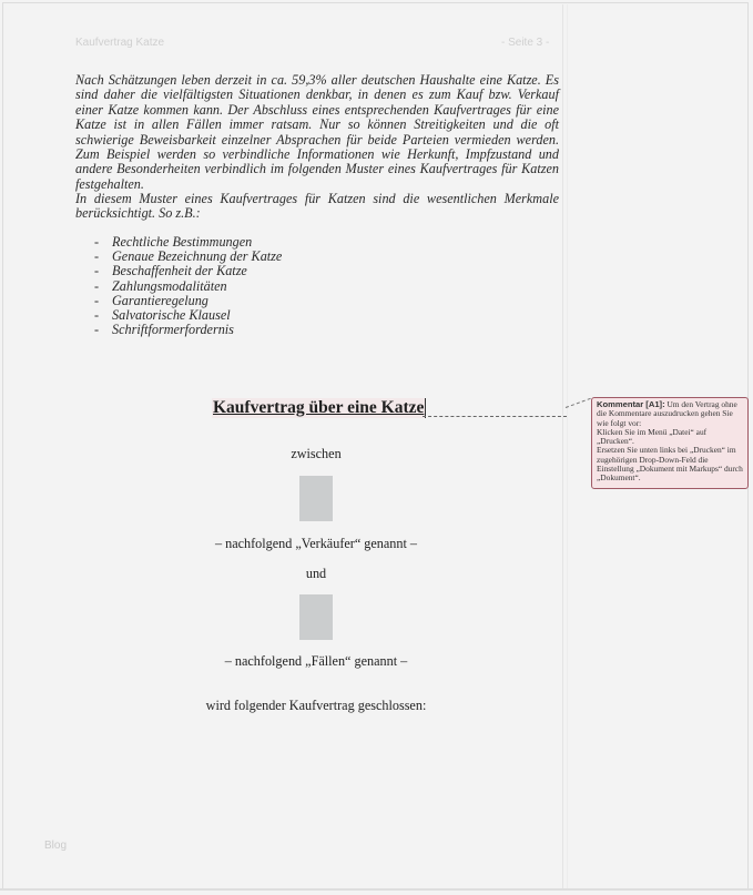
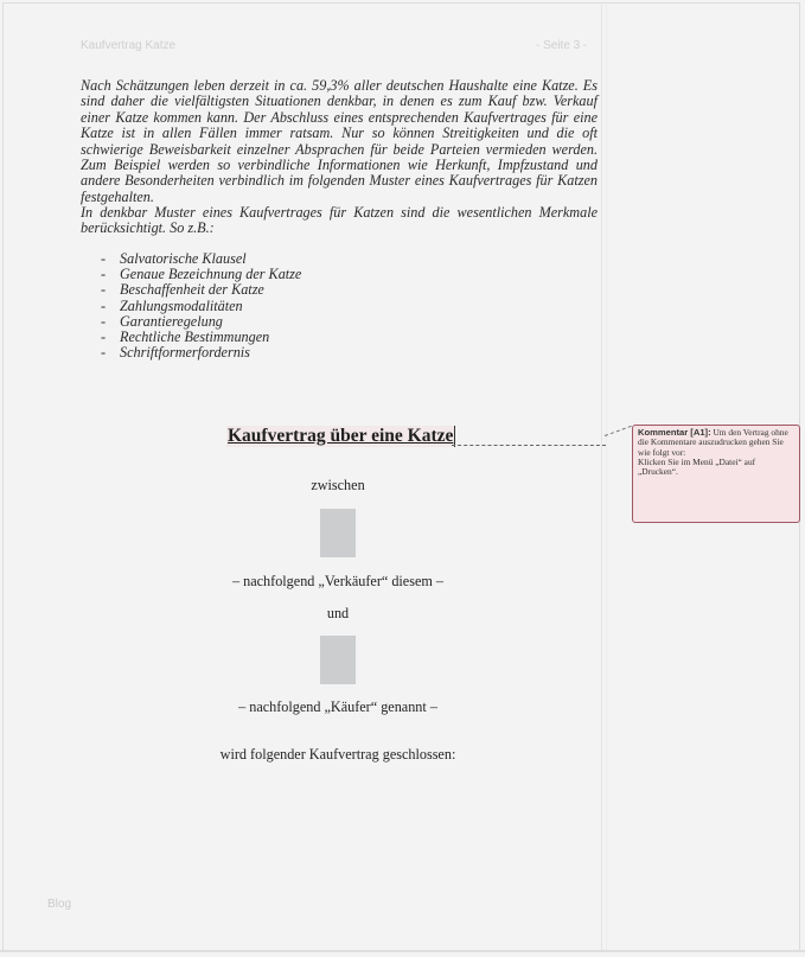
  Kaufvertrag Katze
  - Seite 3 -
  Nach Schätzungen leben derzeit in ca. 59,3% aller deutschen Haushalte eine Katze. Es sind daher die vielfältigsten Situationen denkbar, in denen es zum Kauf bzw. Verkauf einer Katze kommen kann. Der Abschluss eines entsprechenden Kaufvertrages für eine Katze ist in allen Fällen immer ratsam. Nur so können Streitigkeiten und die oft schwierige Beweisbarkeit einzelner Absprachen für beide Parteien vermieden werden. Zum Beispiel werden so verbindliche Informationen wie Herkunft, Impfzustand und andere Besonderheiten verbindlich im folgenden Muster eines Kaufvertrages für Katzen festgehalten.
- In diesem Muster eines Kaufvertrages für Katzen sind die wesentlichen Merkmale berücksichtigt. So z.B.:
+ In denkbar Muster eines Kaufvertrages für Katzen sind die wesentlichen Merkmale berücksichtigt. So z.B.:
  -
- Rechtliche Bestimmungen
+ Salvatorische Klausel
  -
  Genaue Bezeichnung der Katze
  -
  Beschaffenheit der Katze
  -
  Zahlungsmodalitäten
  -
  Garantieregelung
  -
- Salvatorische Klausel
+ Rechtliche Bestimmungen
  -
  Schriftformerfordernis
  Kaufvertrag über eine Katze
  Kommentar [A1]: Um den Vertrag ohne die Kommentare auszudrucken gehen Sie wie folgt vor:
  Klicken Sie im Menü „Datei“ auf „Drucken“.
- Ersetzen Sie unten links bei „Drucken“ im zugehörigen Drop-Down-Feld die Einstellung „Dokument mit Markups“ durch „Dokument“.
  zwischen
- – nachfolgend „Verkäufer“ genannt –
+ – nachfolgend „Verkäufer“ diesem –
  und
- – nachfolgend „Fällen“ genannt –
+ – nachfolgend „Käufer“ genannt –
  wird folgender Kaufvertrag geschlossen:
  Blog
